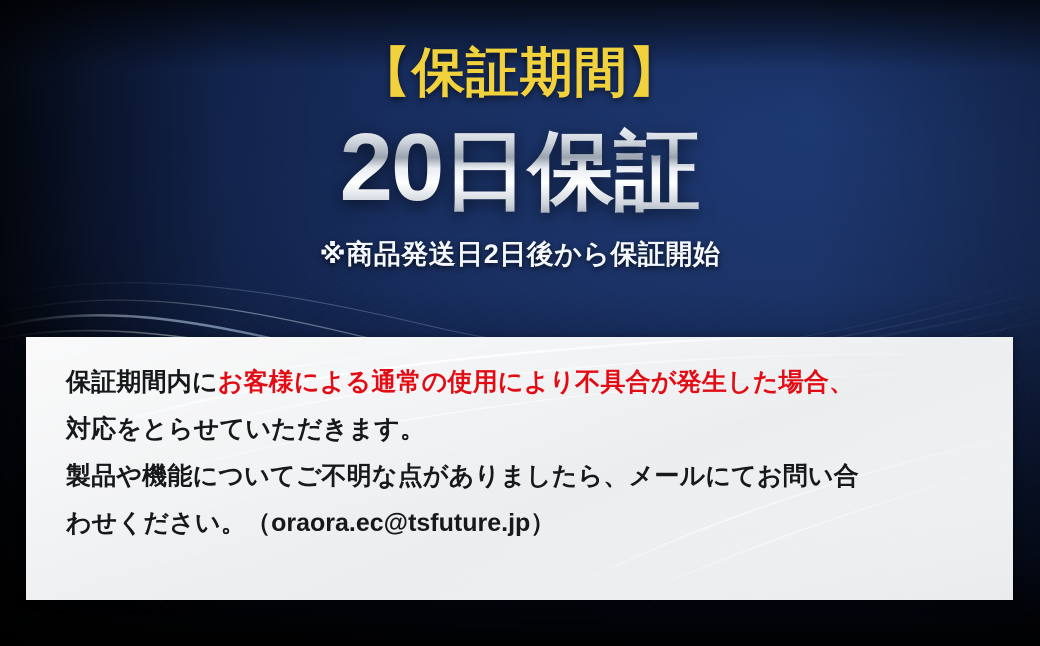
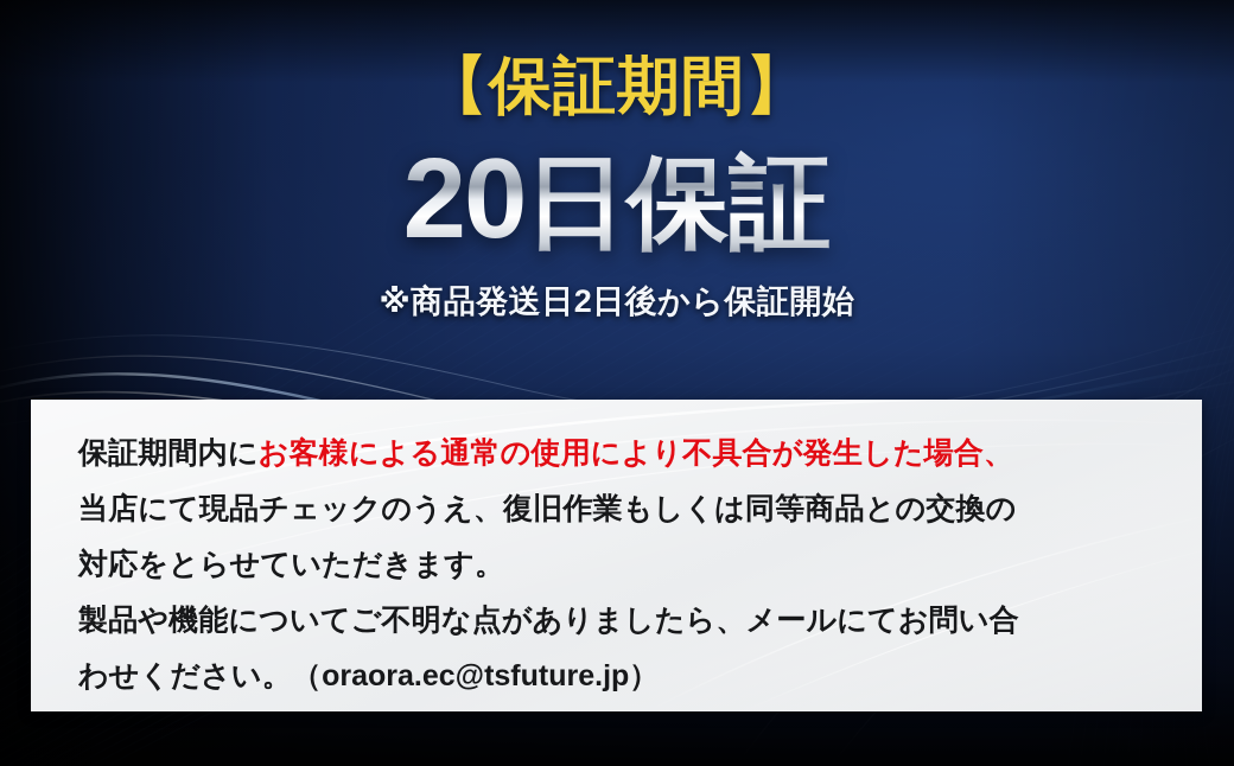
  【保証期間】
  20日保証
  ※商品発送日2日後から保証開始
  保証期間内にお客様による通常の使用により不具合が発生した場合、
+ 当店にて現品チェックのうえ、復旧作業もしくは同等商品との交換の
  対応をとらせていただきます。
  製品や機能についてご不明な点がありましたら、メールにてお問い合
  わせください。（oraora.ec@tsfuture.jp）
